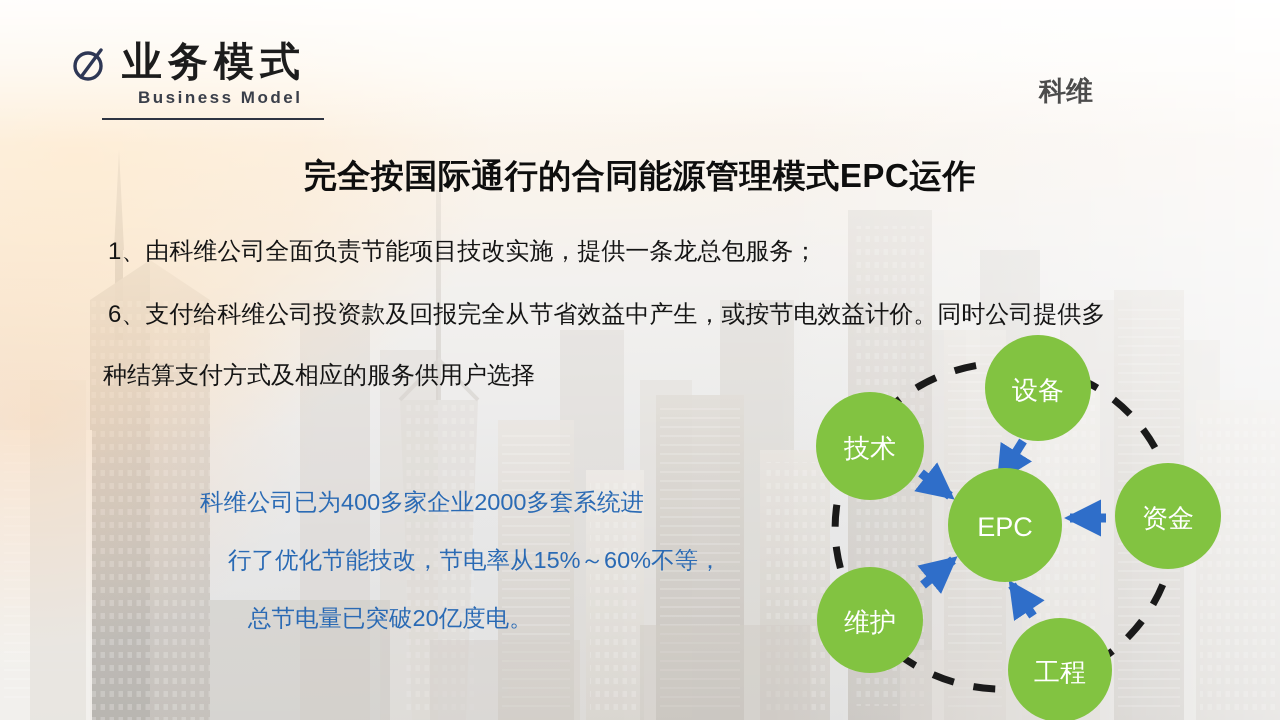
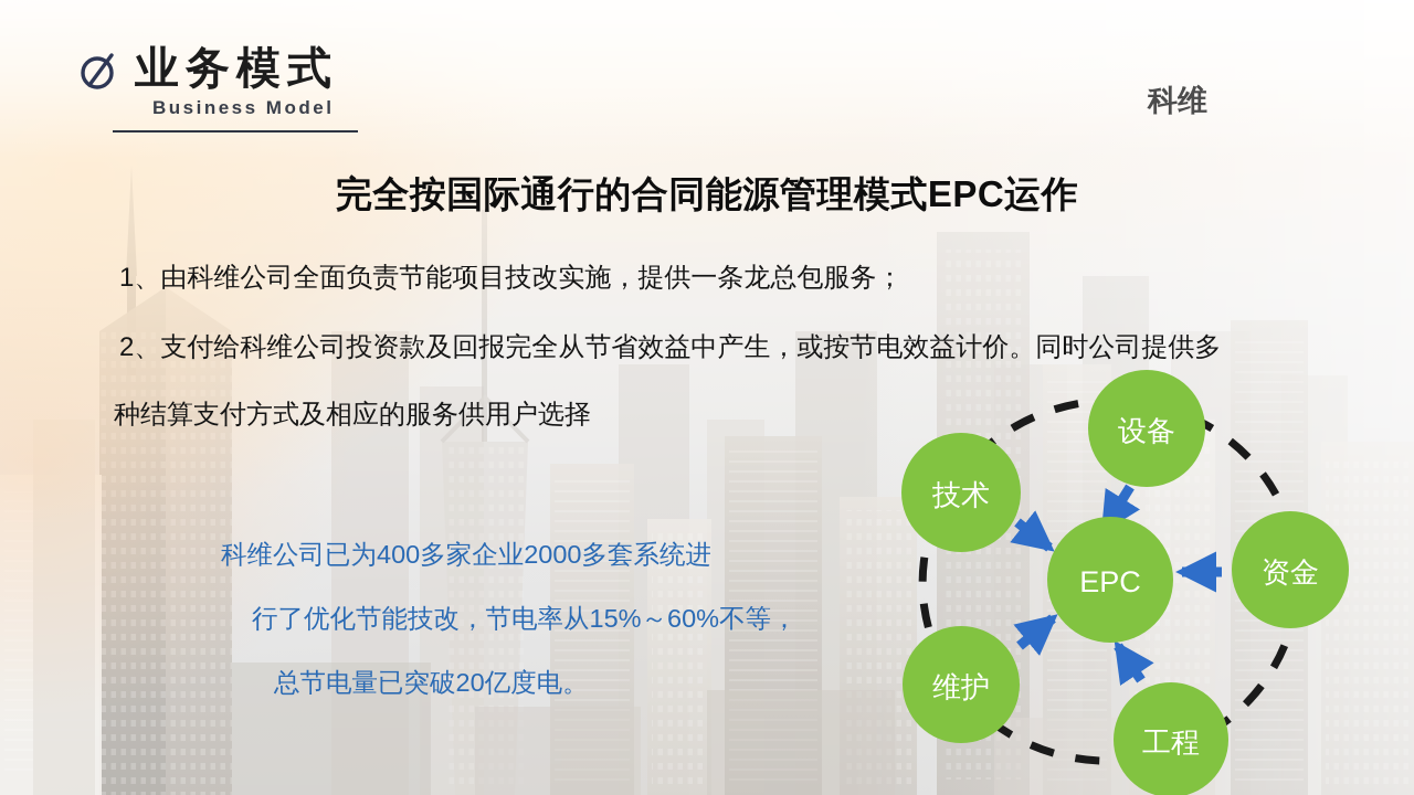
  业务模式
  Business Model
  科维
  完全按国际通行的合同能源管理模式EPC运作
  1、由科维公司全面负责节能项目技改实施，提供一条龙总包服务；
- 6、支付给科维公司投资款及回报完全从节省效益中产生，或按节电效益计价。同时公司提供多
+ 2、支付给科维公司投资款及回报完全从节省效益中产生，或按节电效益计价。同时公司提供多
  种结算支付方式及相应的服务供用户选择
  科维公司已为400多家企业2000多套系统进
  行了优化节能技改，节电率从15%～60%不等，
  总节电量已突破20亿度电。
  设备
  资金
  工程
  维护
  技术
  EPC
